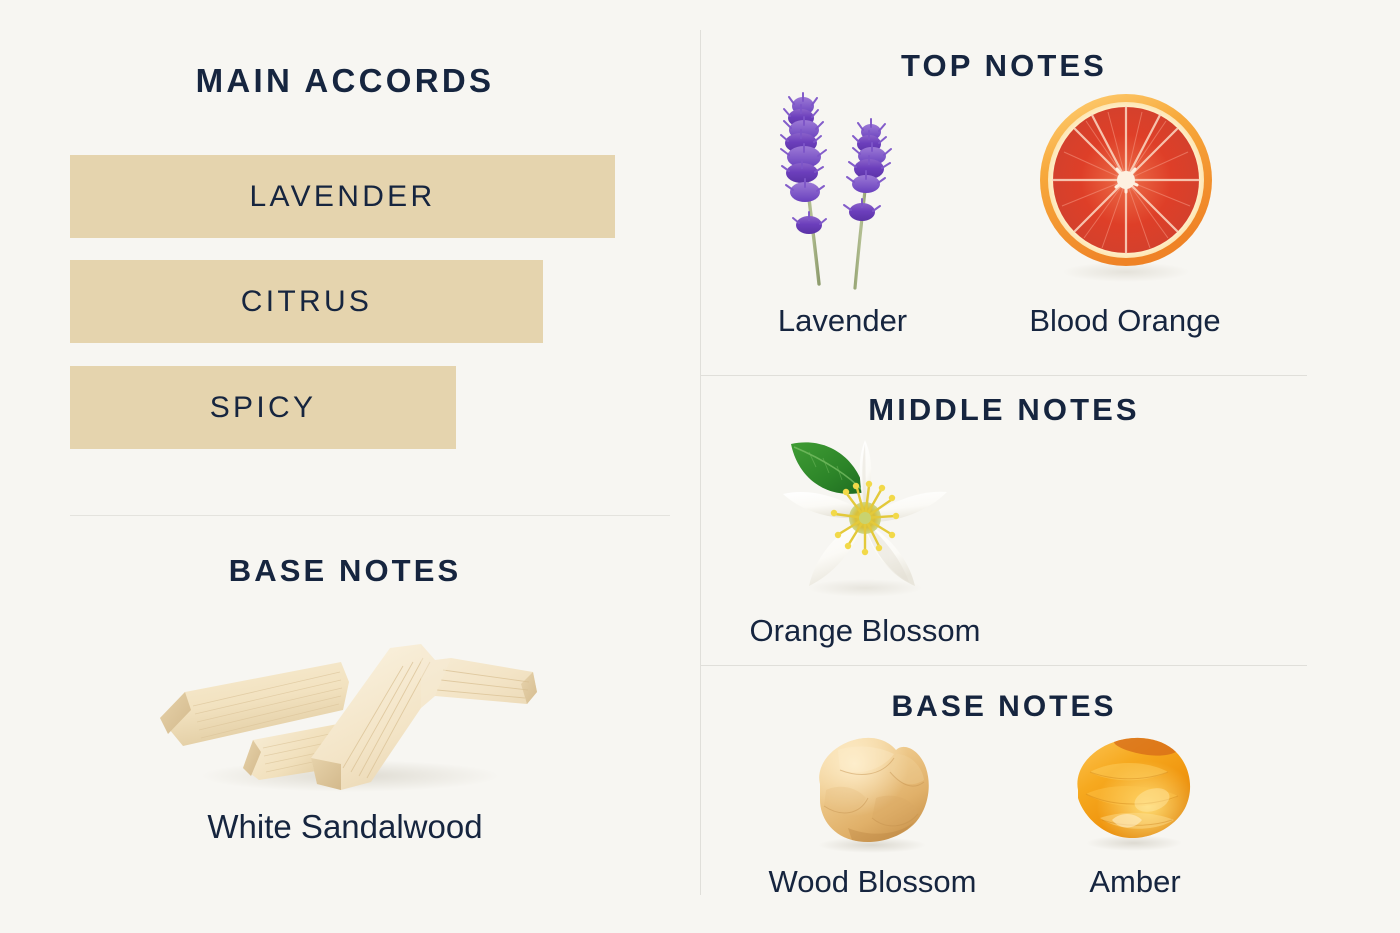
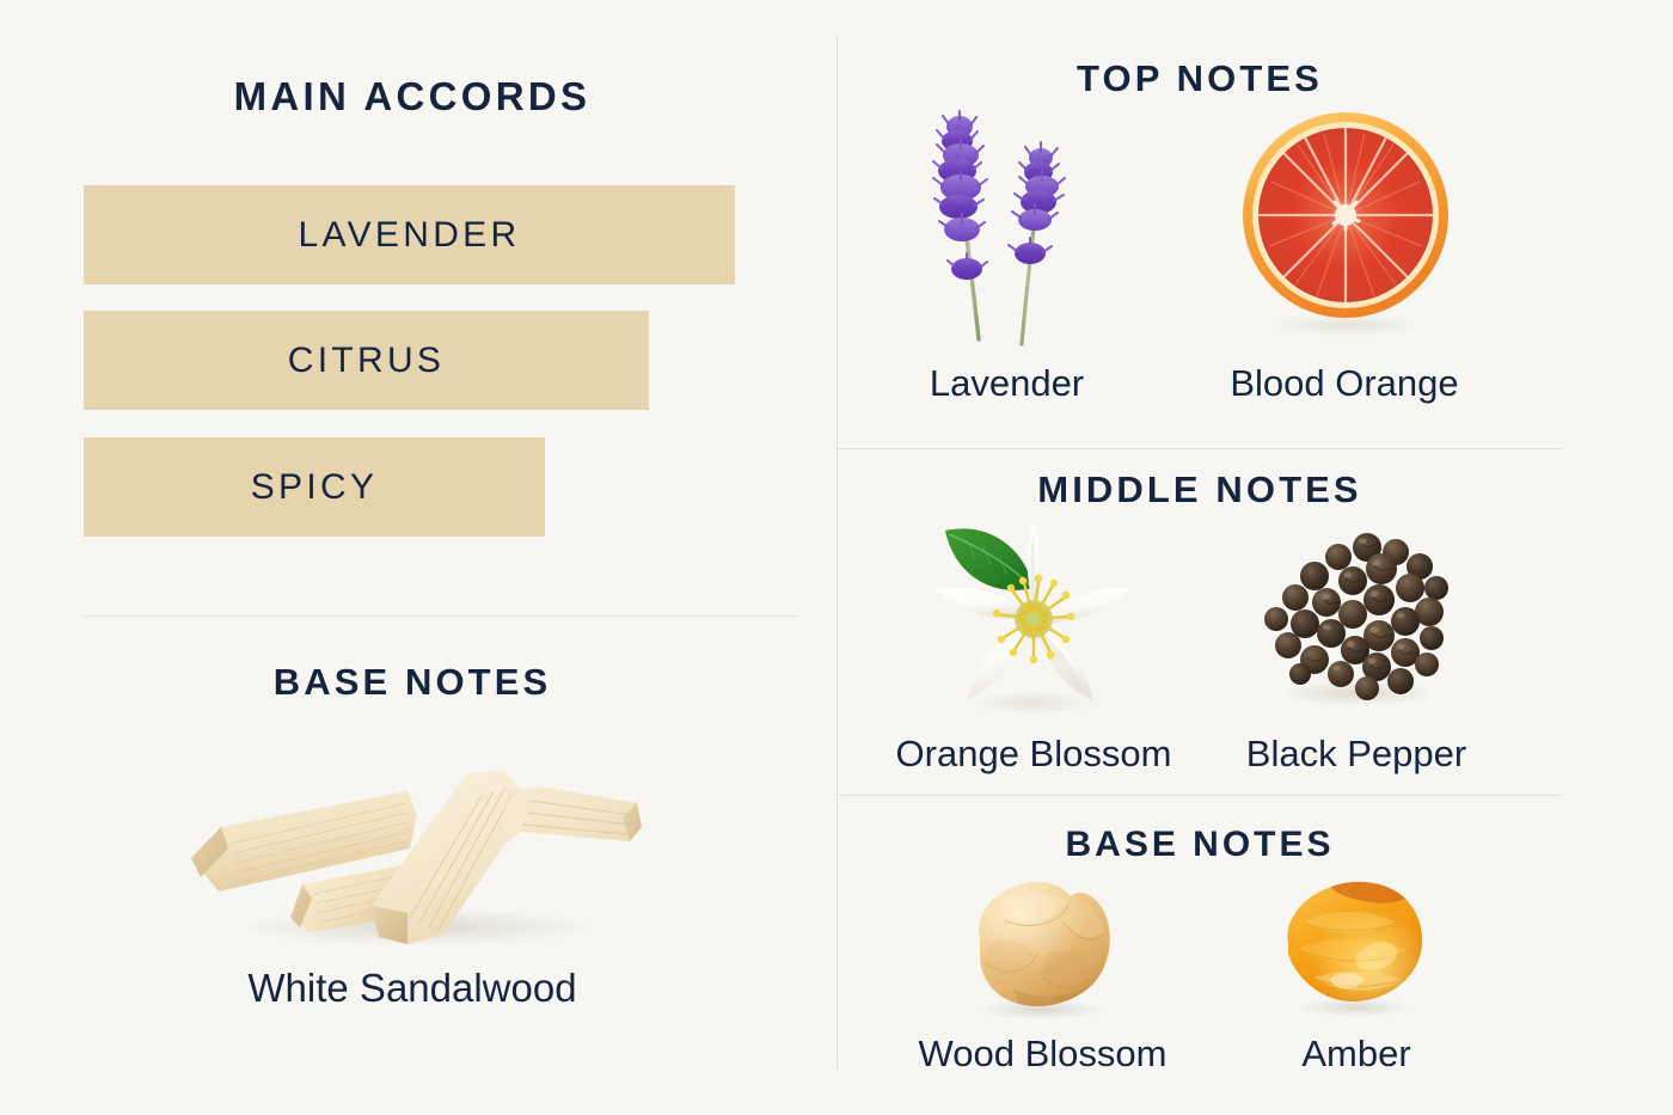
  MAIN ACCORDS
  LAVENDER
  CITRUS
  SPICY
  BASE NOTES
  White Sandalwood
  TOP NOTES
  Lavender
  Blood Orange
  MIDDLE NOTES
  Orange Blossom
+ Black Pepper
  BASE NOTES
  Wood Blossom
  Amber
